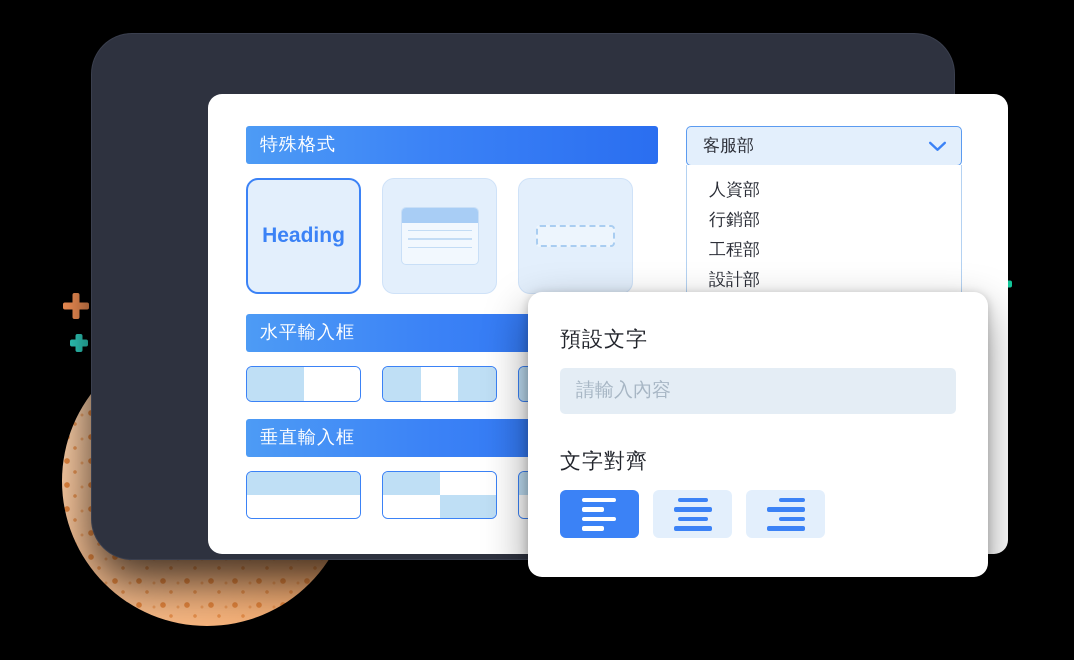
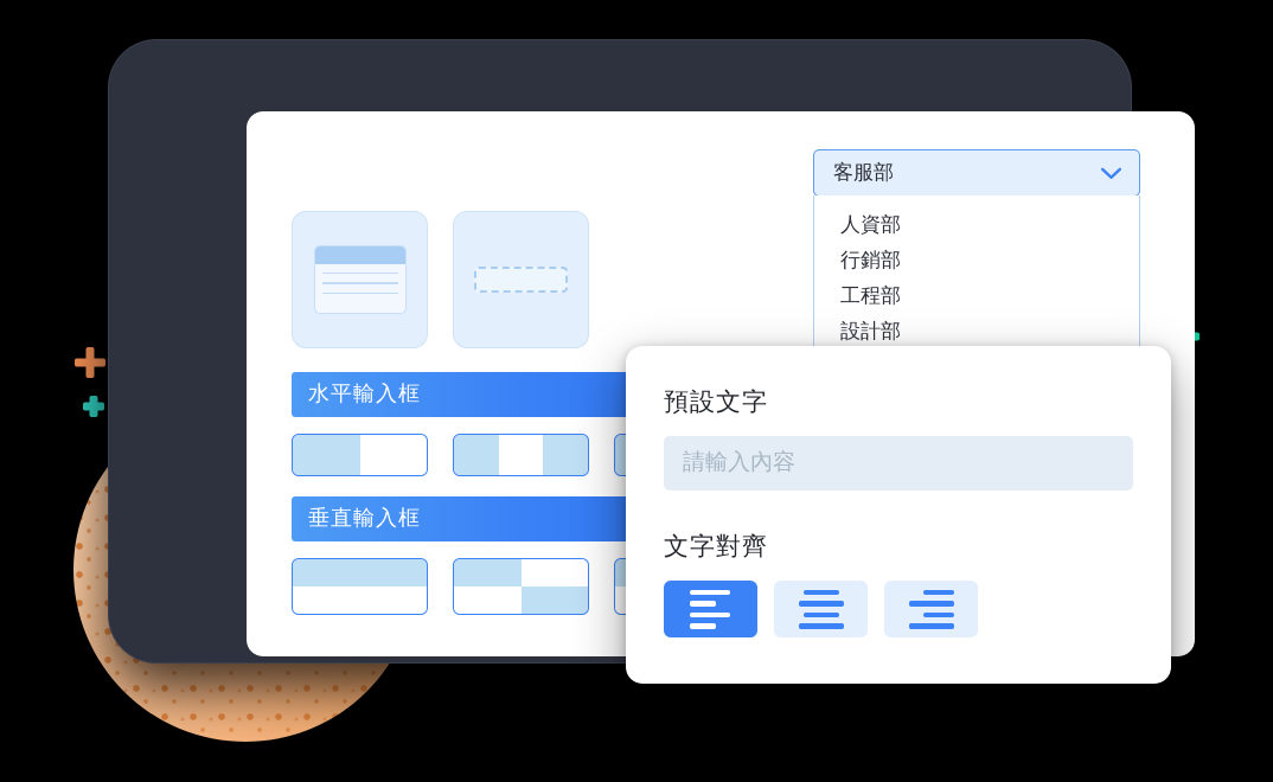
- 特殊格式
- Heading
  水平輸入框
  垂直輸入框
  客服部
  人資部
  行銷部
  工程部
  設計部
  預設文字
  請輸入內容
  文字對齊
